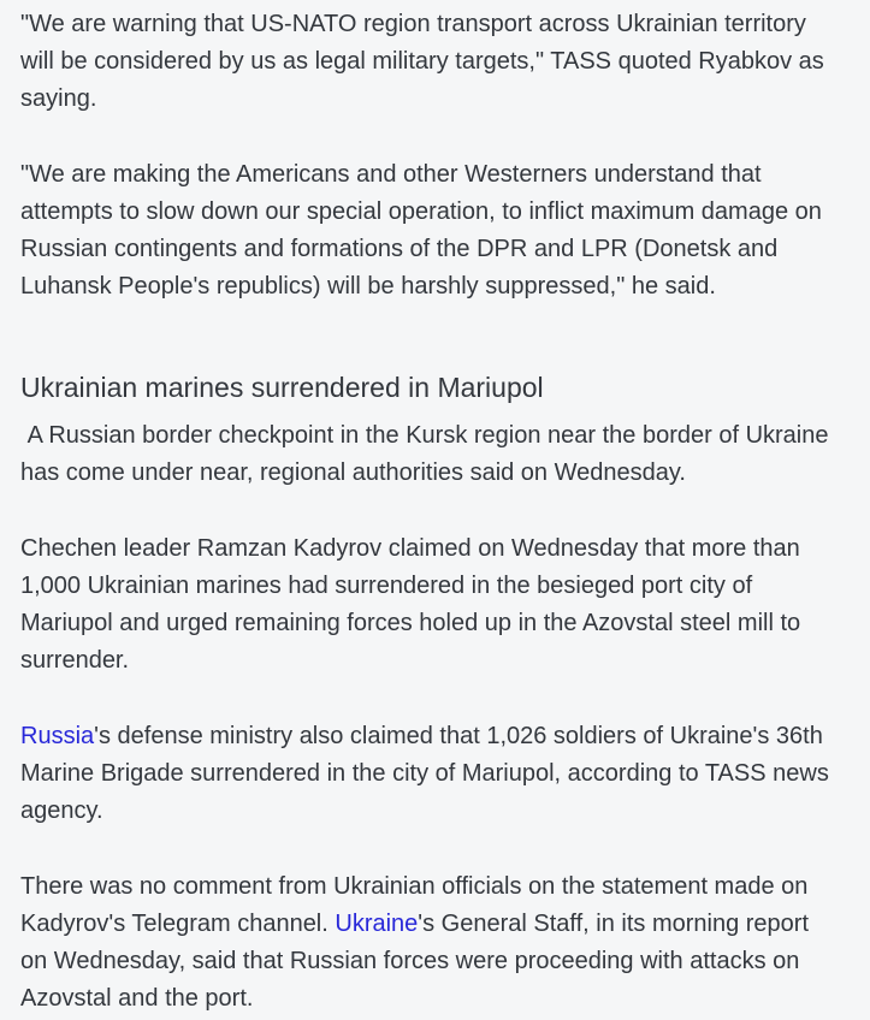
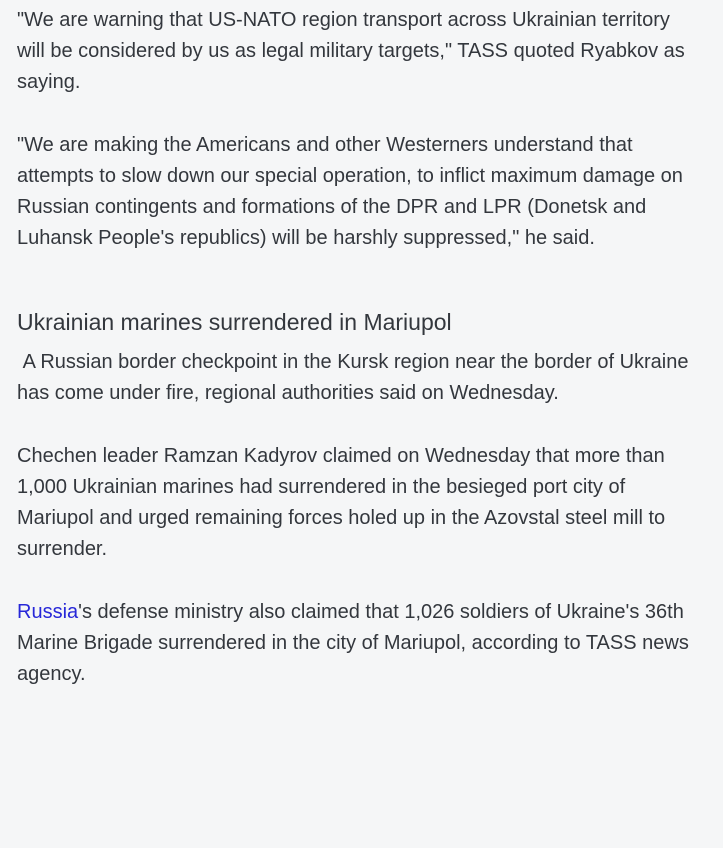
  "We are warning that US-NATO region transport across Ukrainian territory will be considered by us as legal military targets," TASS quoted Ryabkov as saying.
  "We are making the Americans and other Westerners understand that attempts to slow down our special operation, to inflict maximum damage on Russian contingents and formations of the DPR and LPR (Donetsk and Luhansk People's republics) will be harshly suppressed," he said.
  Ukrainian marines surrendered in Mariupol
- A Russian border checkpoint in the Kursk region near the border of Ukraine has come under near, regional authorities said on Wednesday.
+ A Russian border checkpoint in the Kursk region near the border of Ukraine has come under fire, regional authorities said on Wednesday.
  Chechen leader Ramzan Kadyrov claimed on Wednesday that more than 1,000 Ukrainian marines had surrendered in the besieged port city of Mariupol and urged remaining forces holed up in the Azovstal steel mill to surrender.
  Russia's defense ministry also claimed that 1,026 soldiers of Ukraine's 36th Marine Brigade surrendered in the city of Mariupol, according to TASS news agency.
- There was no comment from Ukrainian officials on the statement made on Kadyrov's Telegram channel. Ukraine's General Staff, in its morning report on Wednesday, said that Russian forces were proceeding with attacks on Azovstal and the port.
